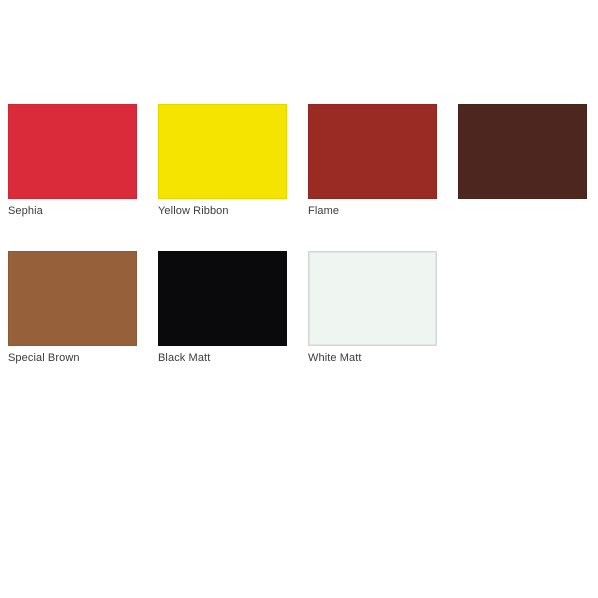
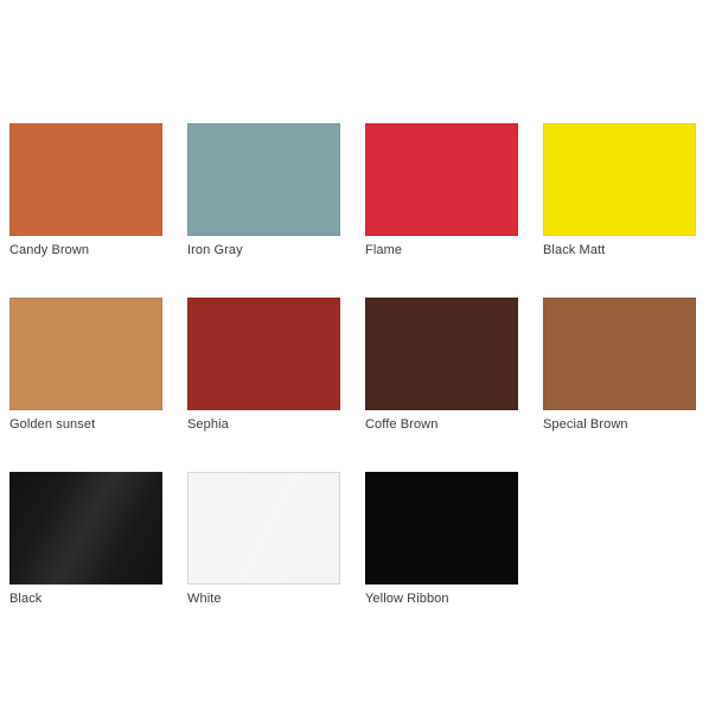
+ Candy Brown
+ Iron Gray
- Sephia
+ Flame
- Yellow Ribbon
+ Black Matt
+ Golden sunset
- Flame
+ Sephia
+ Coffe Brown
  Special Brown
+ Black
+ White
- Black Matt
+ Yellow Ribbon
- White Matt
